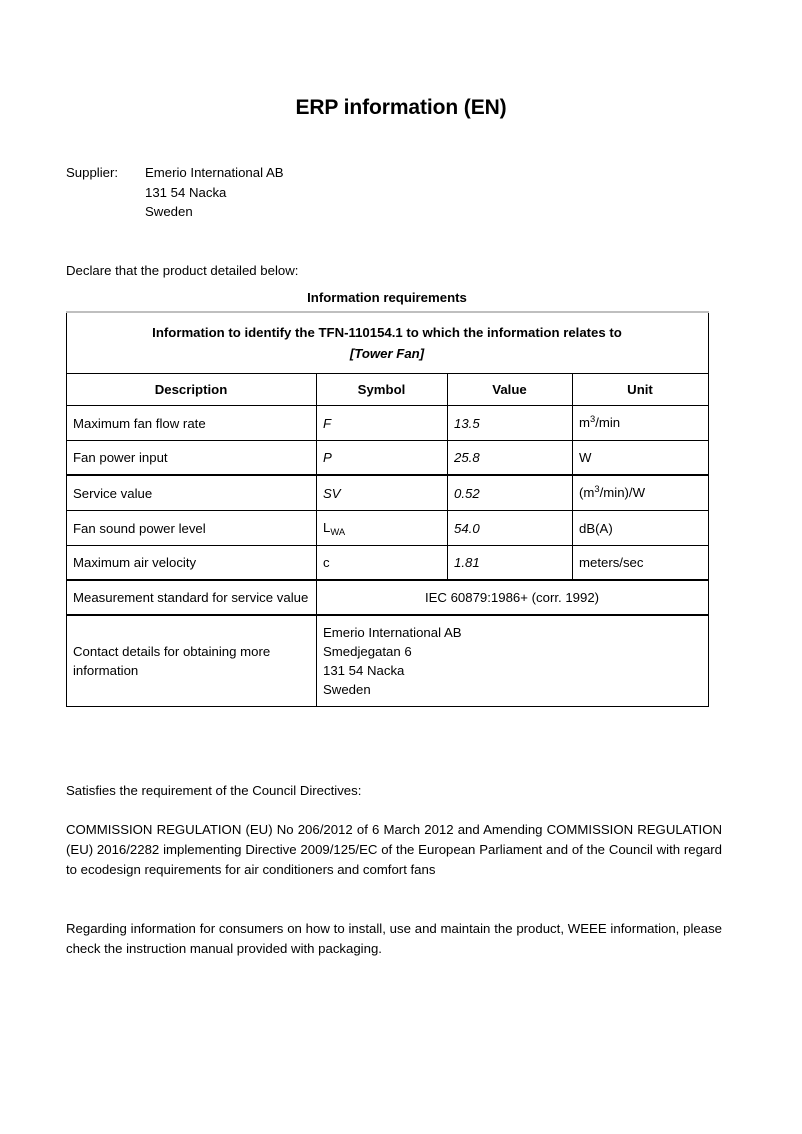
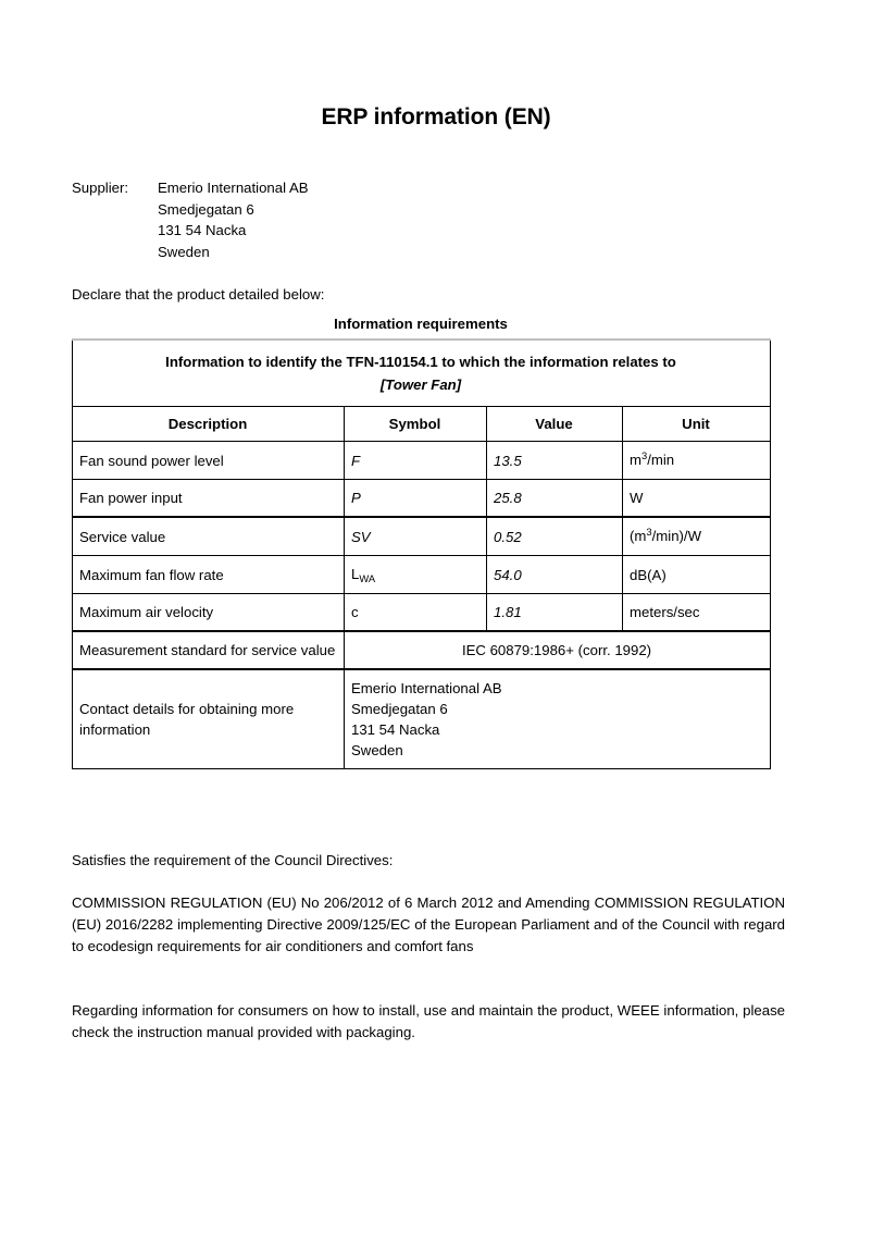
  ERP information (EN)
  Supplier:
  Emerio International AB
+ Smedjegatan 6
  131 54 Nacka
  Sweden
  Declare that the product detailed below:
  Information requirements
  Information to identify the TFN-110154.1 to which the information relates to [Tower Fan]
  Description	Symbol	Value	Unit
- Maximum fan flow rate	F	13.5	m3/min
+ Fan sound power level	F	13.5	m3/min
  Fan power input	P	25.8	W
  Service value	SV	0.52	(m3/min)/W
- Fan sound power level	LWA	54.0	dB(A)
+ Maximum fan flow rate	LWA	54.0	dB(A)
  Maximum air velocity	c	1.81	meters/sec
  Measurement standard for service value	IEC 60879:1986+ (corr. 1992)
  Contact details for obtaining more information	Emerio International AB Smedjegatan 6 131 54 Nacka Sweden
  Satisfies the requirement of the Council Directives:
  COMMISSION REGULATION (EU) No 206/2012 of 6 March 2012 and Amending COMMISSION REGULATION (EU) 2016/2282 implementing Directive 2009/125/EC of the European Parliament and of the Council with regard to ecodesign requirements for air conditioners and comfort fans
  Regarding information for consumers on how to install, use and maintain the product, WEEE information, please check the instruction manual provided with packaging.
